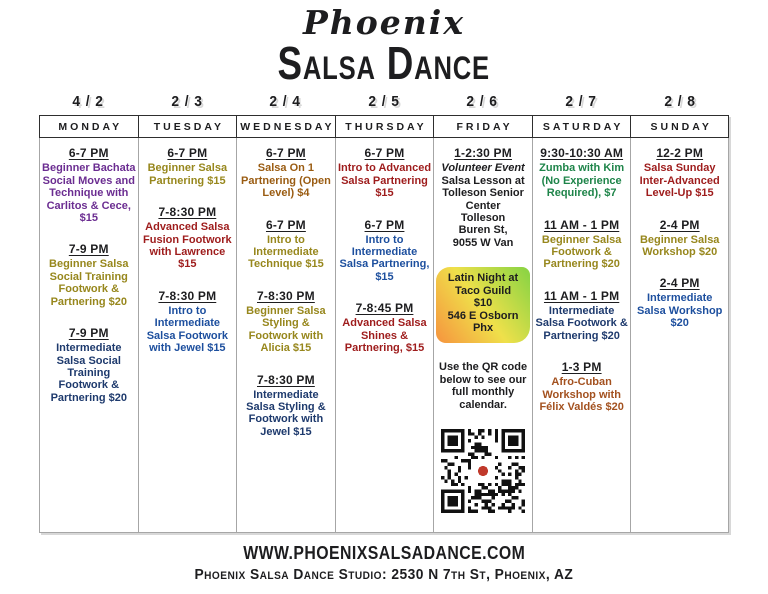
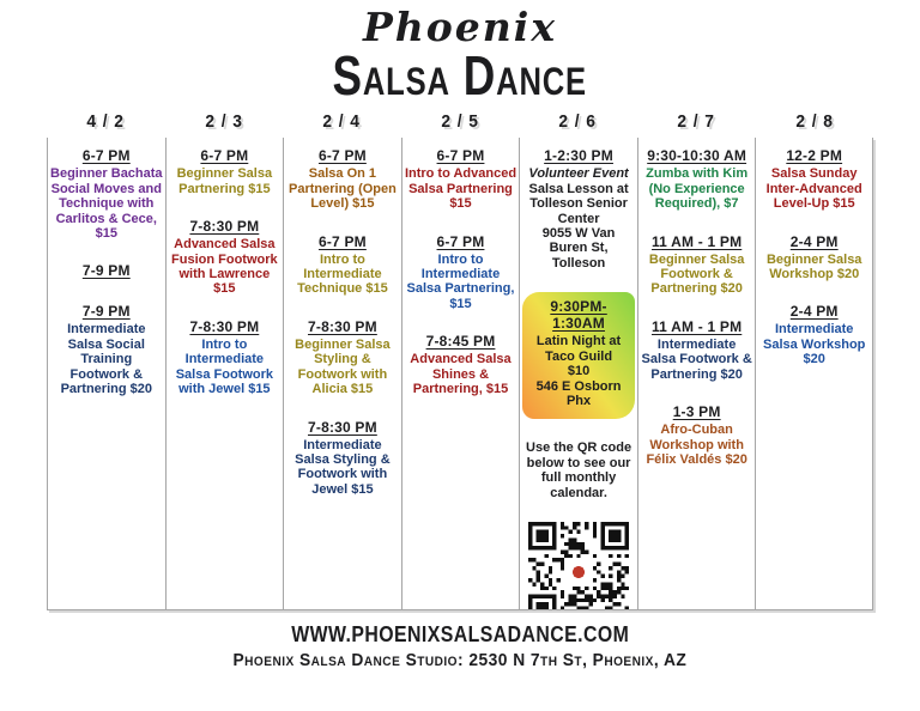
  Phoenix
  Salsa Dance
  4 / 2
  2 / 3
  2 / 4
  2 / 5
  2 / 6
  2 / 7
  2 / 8
- MONDAY
- TUESDAY
- WEDNESDAY
- THURSDAY
- FRIDAY
- SATURDAY
- SUNDAY
  6-7 PM
  Beginner Bachata Social Moves and Technique with Carlitos & Cece, $15
  7-9 PM
- Beginner Salsa Social Training Footwork & Partnering $20
  7-9 PM
  Intermediate Salsa Social Training Footwork & Partnering $20
  6-7 PM
  Beginner Salsa Partnering $15
  7-8:30 PM
  Advanced Salsa Fusion Footwork with Lawrence $15
  7-8:30 PM
  Intro to Intermediate Salsa Footwork with Jewel $15
  6-7 PM
- Salsa On 1 Partnering (Open Level) $4
+ Salsa On 1 Partnering (Open Level) $15
  6-7 PM
  Intro to Intermediate Technique $15
  7-8:30 PM
  Beginner Salsa Styling & Footwork with Alicia $15
  7-8:30 PM
  Intermediate Salsa Styling & Footwork with Jewel $15
  6-7 PM
  Intro to Advanced Salsa Partnering $15
  6-7 PM
  Intro to Intermediate Salsa Partnering, $15
  7-8:45 PM
  Advanced Salsa Shines & Partnering, $15
  1-2:30 PM
  Volunteer Event
  Salsa Lesson at
  Tolleson Senior
  Center
- Tolleson
+ 9055 W Van
  Buren St,
- 9055 W Van
+ Tolleson
+ 9:30PM-1:30AM
  Latin Night at
  Taco Guild
  $10
  546 E Osborn
  Phx
  Use the QR code below to see our full monthly calendar.
  9:30-10:30 AM
  Zumba with Kim (No Experience Required), $7
  11 AM - 1 PM
  Beginner Salsa Footwork & Partnering $20
  11 AM - 1 PM
  Intermediate Salsa Footwork & Partnering $20
  1-3 PM
  Afro-Cuban Workshop with Félix Valdés $20
  12-2 PM
  Salsa Sunday Inter-Advanced Level-Up $15
  2-4 PM
  Beginner Salsa Workshop $20
  2-4 PM
  Intermediate Salsa Workshop $20
  WWW.PHOENIXSALSADANCE.COM
  Phoenix Salsa Dance Studio: 2530 N 7th St, Phoenix, AZ
